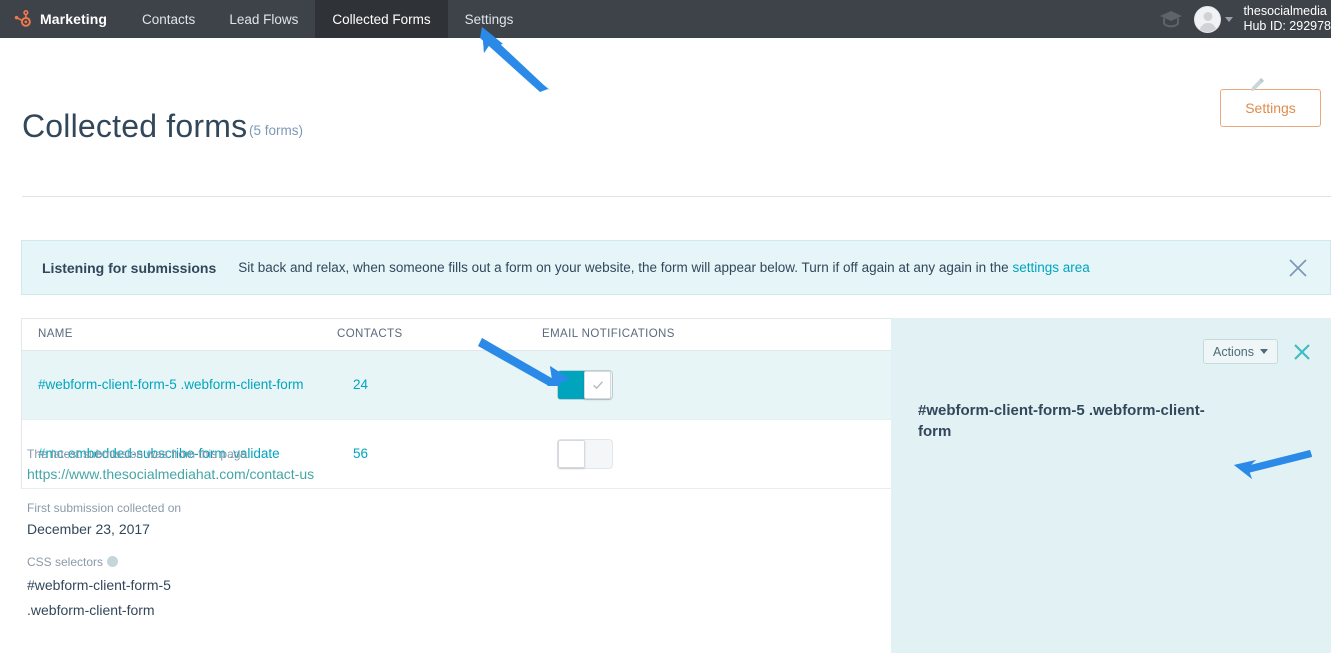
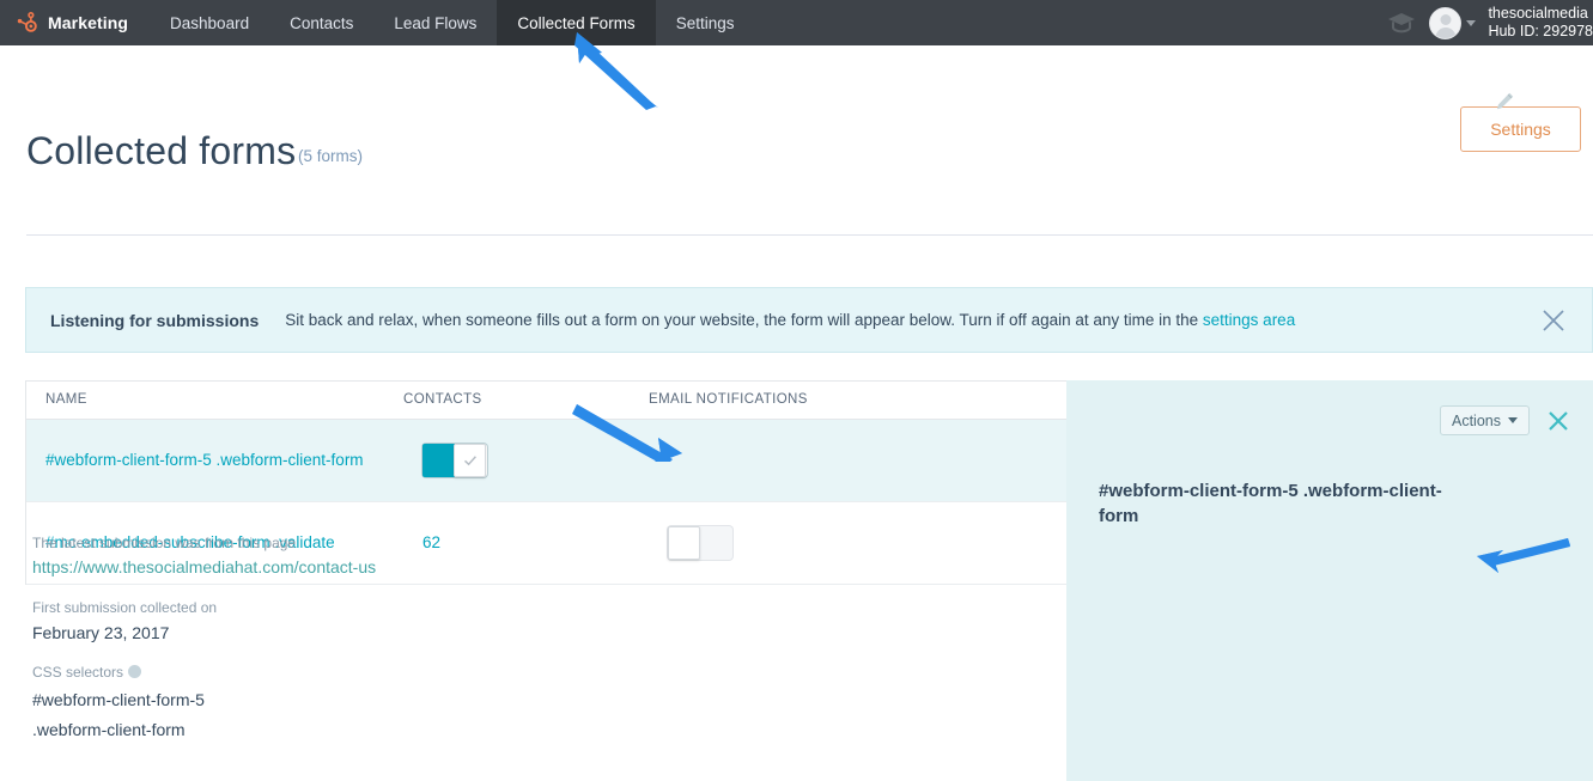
  Marketing
+ Dashboard
  Contacts
  Lead Flows
  Collected Forms
  Settings
  thesocialmedia
  Hub ID: 292978
  Collected forms
  (5 forms)
  Settings
  Listening for submissions
- Sit back and relax, when someone fills out a form on your website, the form will appear below. Turn if off again at any again in the settings area
+ Sit back and relax, when someone fills out a form on your website, the form will appear below. Turn if off again at any time in the settings area
  NAME
  CONTACTS
  EMAIL NOTIFICATIONS
  #webform-client-form-5 .webform-client-form
- 24
  #mc-embedded-subscribe-form .validate
- 56
+ 62
  Actions
  #webform-client-form-5 .webform-client-form
  The latest submission was from this page
  https://www.thesocialmediahat.com/contact-us
  First submission collected on
- December 23, 2017
+ February 23, 2017
  CSS selectors
  #webform-client-form-5
  .webform-client-form
